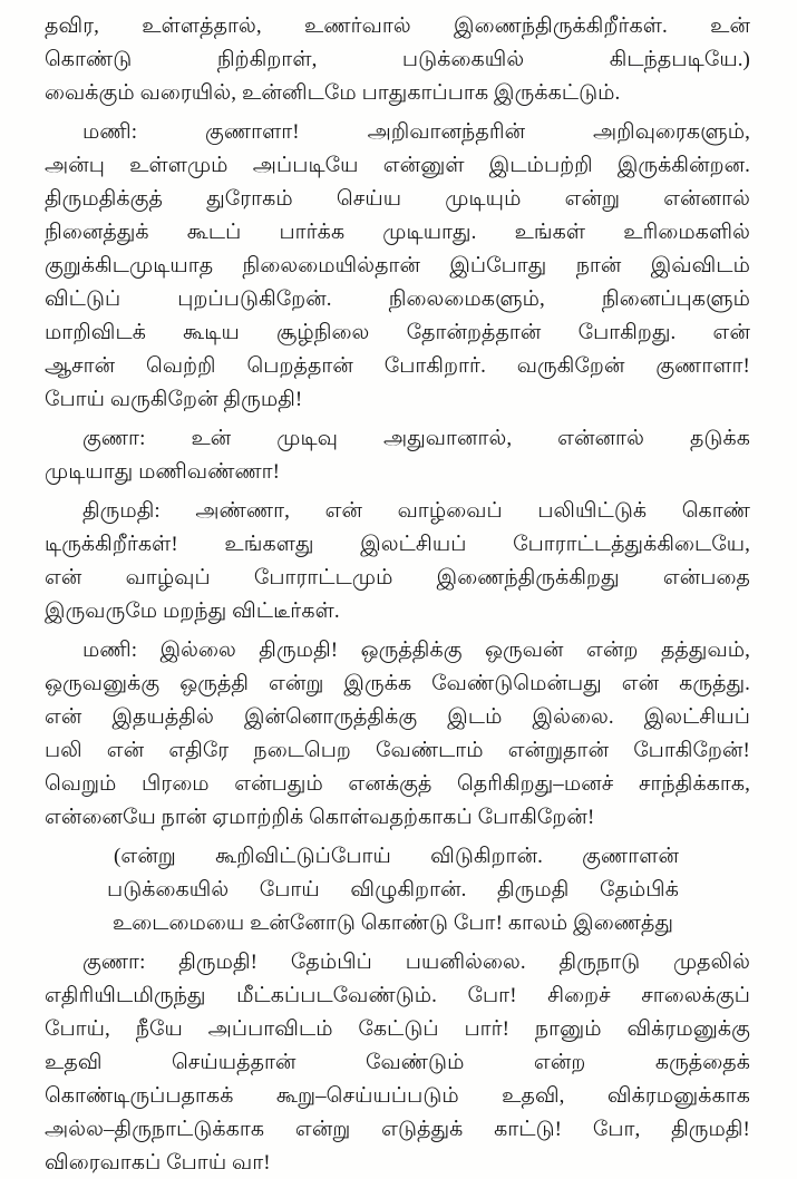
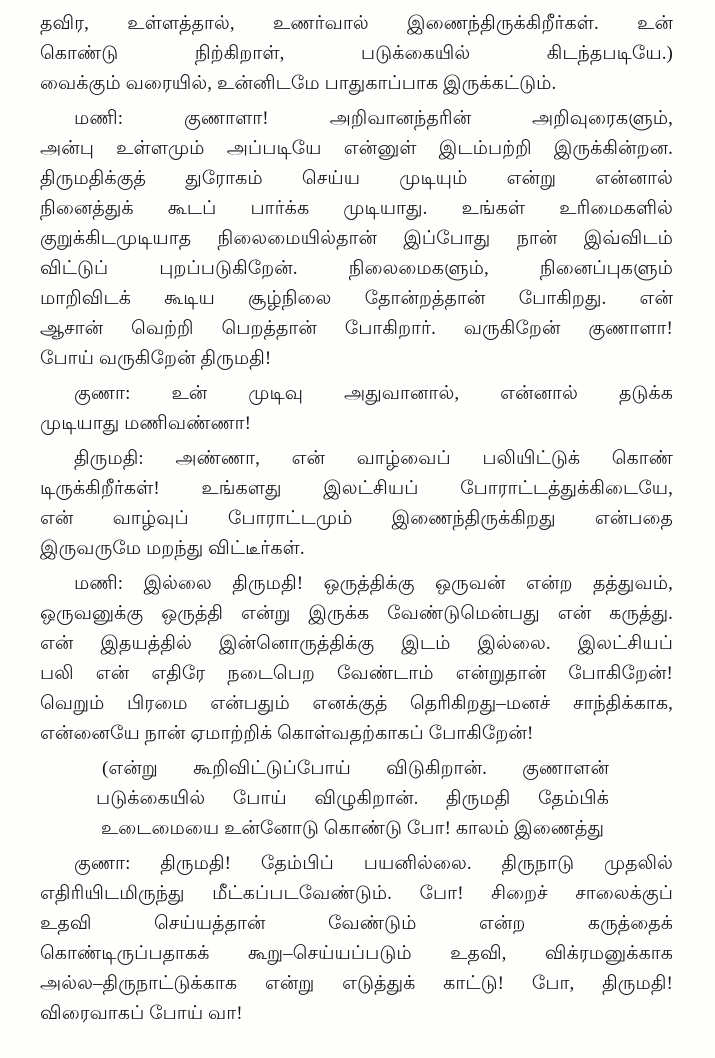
  தவிர, உள்ளத்தால், உணர்வால் இணைந்திருக்கிறீர்கள். உன்
  கொண்டு நிற்கிறாள், படுக்கையில் கிடந்தபடியே.)
  வைக்கும் வரையில், உன்னிடமே பாதுகாப்பாக இருக்கட்டும்.
  மணி: குணாளா! அறிவானந்தரின் அறிவுரைகளும்,
  அன்பு உள்ளமும் அப்படியே என்னுள் இடம்பற்றி இருக்கின்றன.
  திருமதிக்குத் துரோகம் செய்ய முடியும் என்று என்னால்
  நினைத்துக் கூடப் பார்க்க முடியாது. உங்கள் உரிமைகளில்
  குறுக்கிடமுடியாத நிலைமையில்தான் இப்போது நான் இவ்விடம்
  விட்டுப் புறப்படுகிறேன். நிலைமைகளும், நினைப்புகளும்
  மாறிவிடக் கூடிய சூழ்நிலை தோன்றத்தான் போகிறது. என்
  ஆசான் வெற்றி பெறத்தான் போகிறார். வருகிறேன் குணாளா!
  போய் வருகிறேன் திருமதி!
  குணா: உன் முடிவு அதுவானால், என்னால் தடுக்க
  முடியாது மணிவண்ணா!
  திருமதி: அண்ணா, என் வாழ்வைப் பலியிட்டுக் கொண்
  டிருக்கிறீர்கள்! உங்களது இலட்சியப் போராட்டத்துக்கிடையே,
  என் வாழ்வுப் போராட்டமும் இணைந்திருக்கிறது என்பதை
  இருவருமே மறந்து விட்டீர்கள்.
  மணி: இல்லை திருமதி! ஒருத்திக்கு ஒருவன் என்ற தத்துவம்,
  ஒருவனுக்கு ஒருத்தி என்று இருக்க வேண்டுமென்பது என் கருத்து.
  என் இதயத்தில் இன்னொருத்திக்கு இடம் இல்லை. இலட்சியப்
  பலி என் எதிரே நடைபெற வேண்டாம் என்றுதான் போகிறேன்!
  வெறும் பிரமை என்பதும் எனக்குத் தெரிகிறது–மனச் சாந்திக்காக,
  என்னையே நான் ஏமாற்றிக் கொள்வதற்காகப் போகிறேன்!
  (என்று கூறிவிட்டுப்போய் விடுகிறான். குணாளன்
  படுக்கையில் போய் விழுகிறான். திருமதி தேம்பிக்
  உடைமையை உன்னோடு கொண்டு போ! காலம் இணைத்து
  குணா: திருமதி! தேம்பிப் பயனில்லை. திருநாடு முதலில்
  எதிரியிடமிருந்து மீட்கப்படவேண்டும். போ! சிறைச் சாலைக்குப்
- போய், நீயே அப்பாவிடம் கேட்டுப் பார்! நானும் விக்ரமனுக்கு
  உதவி செய்யத்தான் வேண்டும் என்ற கருத்தைக்
  கொண்டிருப்பதாகக் கூறு–செய்யப்படும் உதவி, விக்ரமனுக்காக
  அல்ல–திருநாட்டுக்காக என்று எடுத்துக் காட்டு! போ, திருமதி!
  விரைவாகப் போய் வா!
